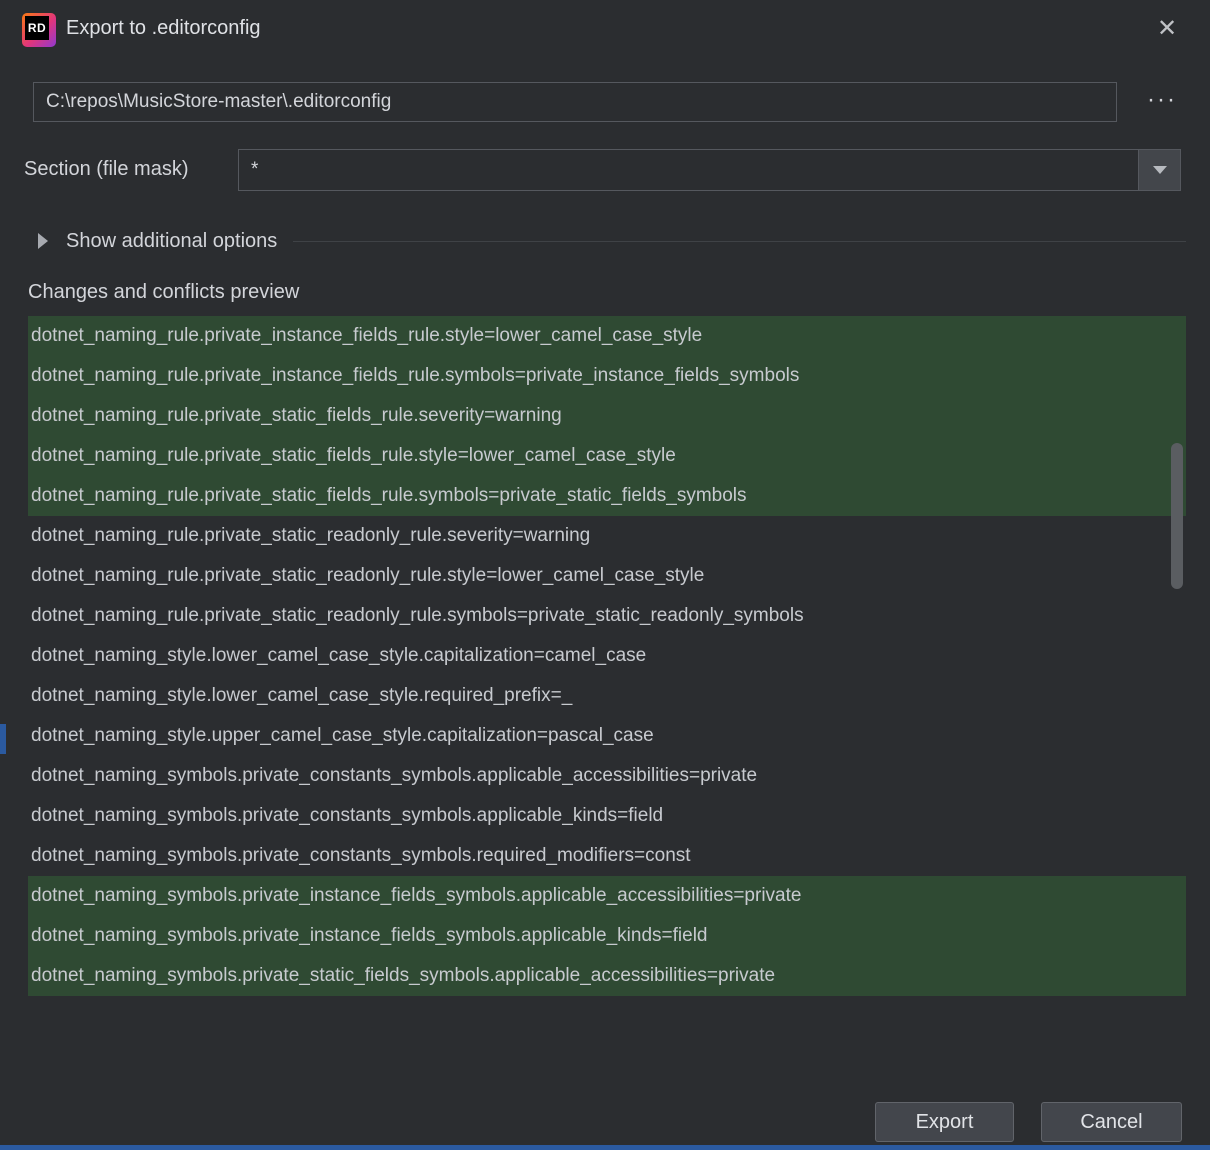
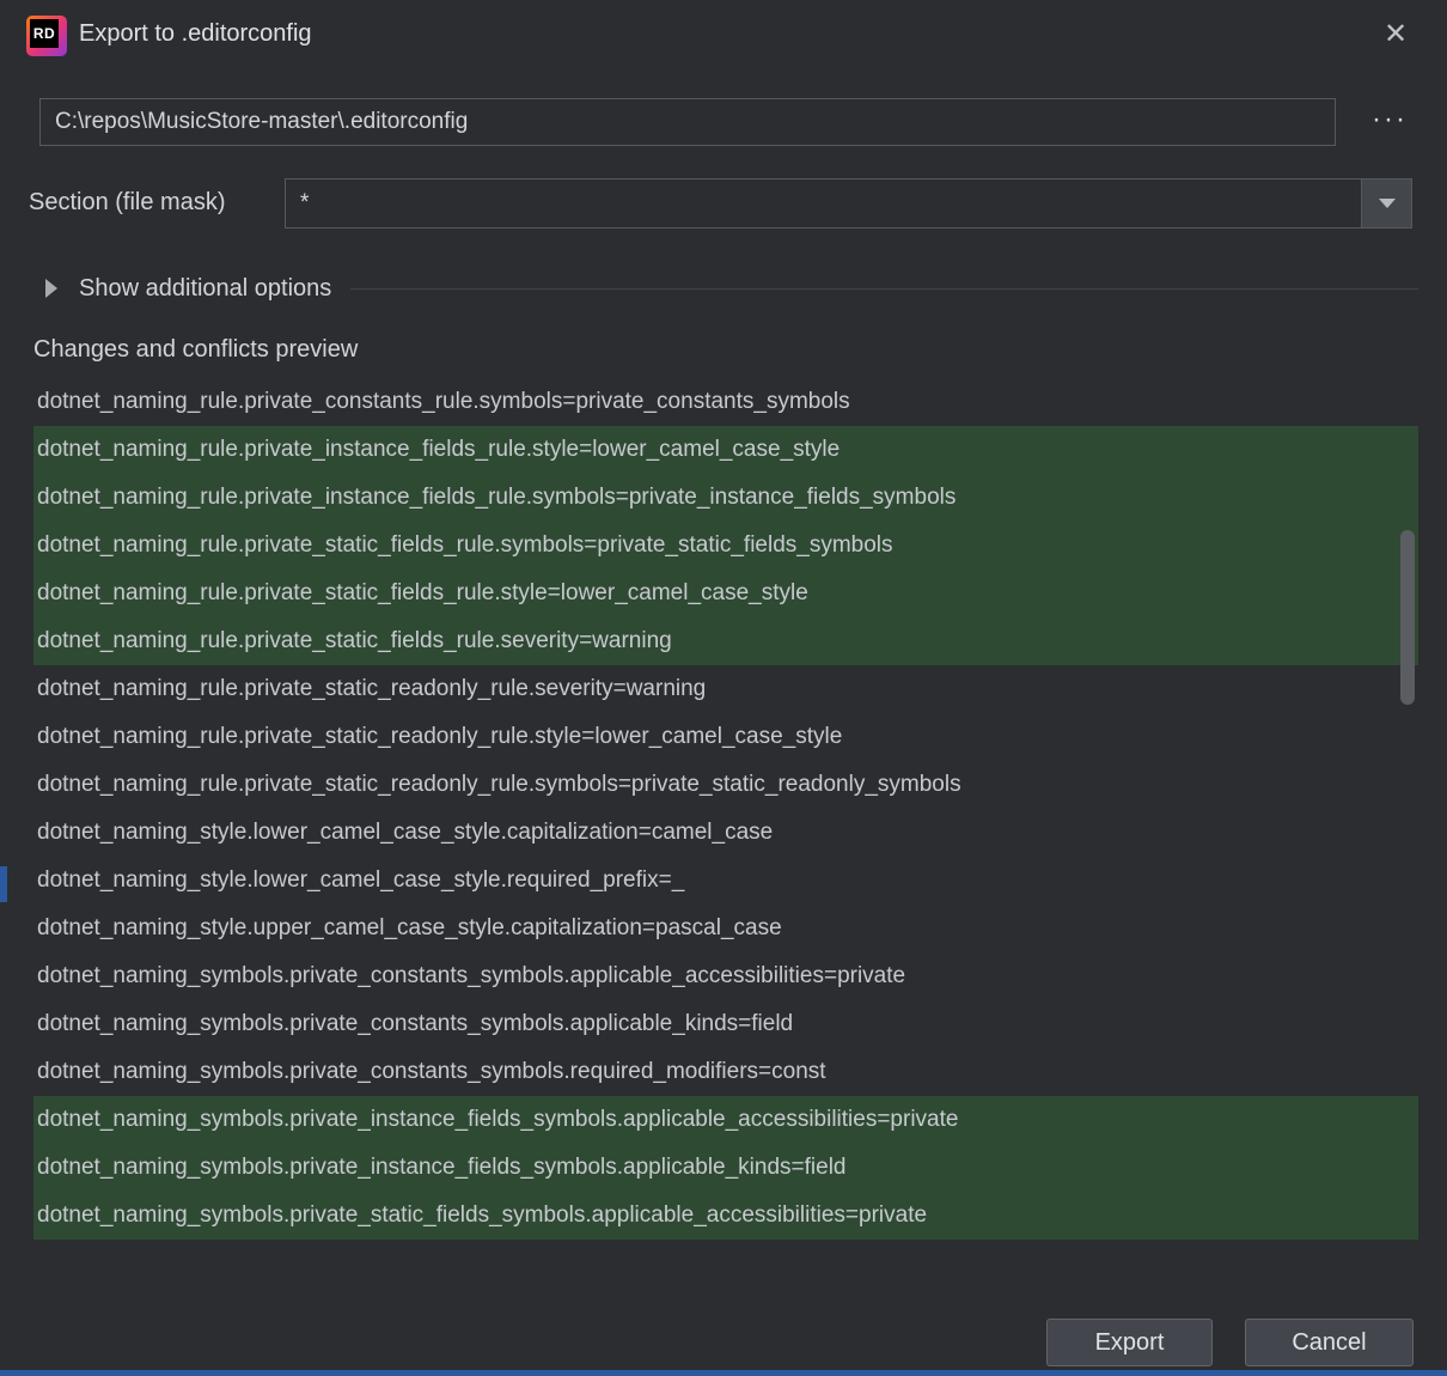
  RD
  Export to .editorconfig
  ✕
  C:\repos\MusicStore-master\.editorconfig
  ···
  Section (file mask)
  *
  Show additional options
  Changes and conflicts preview
+ dotnet_naming_rule.private_constants_rule.symbols=private_constants_symbols
  dotnet_naming_rule.private_instance_fields_rule.style=lower_camel_case_style
  dotnet_naming_rule.private_instance_fields_rule.symbols=private_instance_fields_symbols
- dotnet_naming_rule.private_static_fields_rule.severity=warning
+ dotnet_naming_rule.private_static_fields_rule.symbols=private_static_fields_symbols
  dotnet_naming_rule.private_static_fields_rule.style=lower_camel_case_style
- dotnet_naming_rule.private_static_fields_rule.symbols=private_static_fields_symbols
+ dotnet_naming_rule.private_static_fields_rule.severity=warning
  dotnet_naming_rule.private_static_readonly_rule.severity=warning
  dotnet_naming_rule.private_static_readonly_rule.style=lower_camel_case_style
  dotnet_naming_rule.private_static_readonly_rule.symbols=private_static_readonly_symbols
  dotnet_naming_style.lower_camel_case_style.capitalization=camel_case
  dotnet_naming_style.lower_camel_case_style.required_prefix=_
  dotnet_naming_style.upper_camel_case_style.capitalization=pascal_case
  dotnet_naming_symbols.private_constants_symbols.applicable_accessibilities=private
  dotnet_naming_symbols.private_constants_symbols.applicable_kinds=field
  dotnet_naming_symbols.private_constants_symbols.required_modifiers=const
  dotnet_naming_symbols.private_instance_fields_symbols.applicable_accessibilities=private
  dotnet_naming_symbols.private_instance_fields_symbols.applicable_kinds=field
  dotnet_naming_symbols.private_static_fields_symbols.applicable_accessibilities=private
  Export
  Cancel
